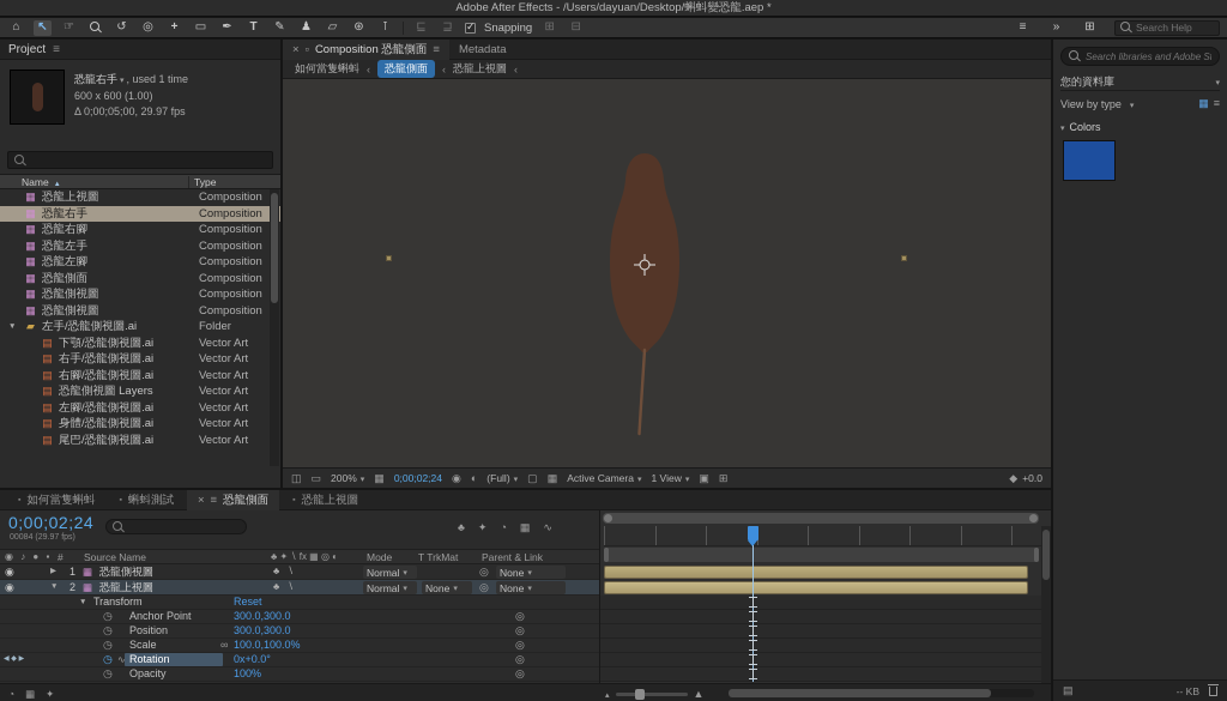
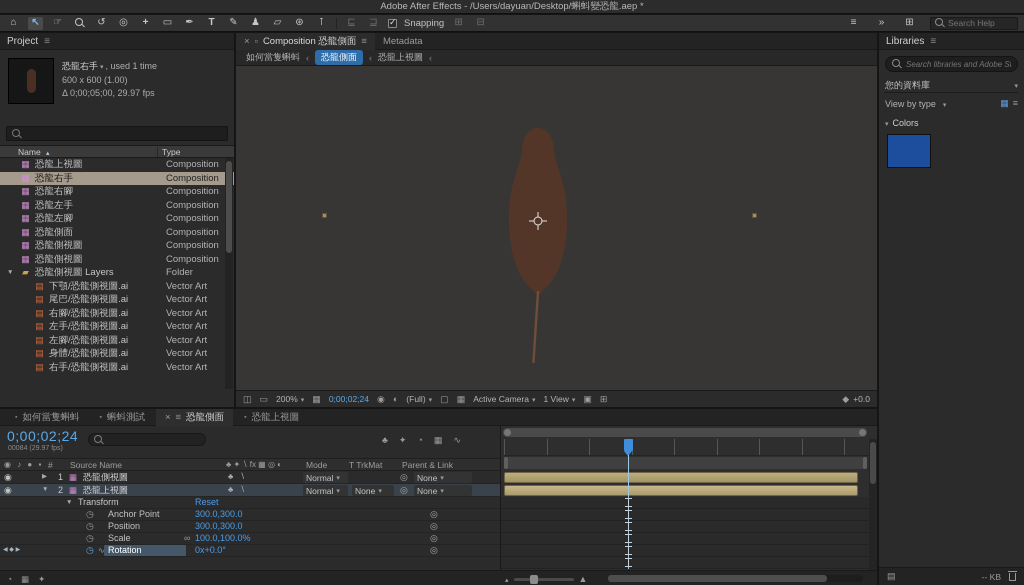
  Adobe After Effects - /Users/dayuan/Desktop/蝌蚪變恐龍.aep *
  Snapping
  Search Help
  Project
  恐龍右手 , used 1 time
  600 x 600 (1.00)
  Δ 0;00;05;00, 29.97 fps
  Name
  Type
  恐龍上視圖
  Composition
  恐龍右手
  Composition
  恐龍右腳
  Composition
  恐龍左手
  Composition
  恐龍左腳
  Composition
  恐龍側面
  Composition
  恐龍側視圖
  Composition
  恐龍側視圖
  Composition
- 左手/恐龍側視圖.ai
+ 恐龍側視圖 Layers
  Folder
  下顎/恐龍側視圖.ai
  Vector Art
- 右手/恐龍側視圖.ai
+ 尾巴/恐龍側視圖.ai
  Vector Art
  右腳/恐龍側視圖.ai
  Vector Art
- 恐龍側視圖 Layers
+ 左手/恐龍側視圖.ai
  Vector Art
  左腳/恐龍側視圖.ai
  Vector Art
  身體/恐龍側視圖.ai
  Vector Art
- 尾巴/恐龍側視圖.ai
+ 右手/恐龍側視圖.ai
  Vector Art
  Composition 恐龍側面
  Metadata
  如何當隻蝌蚪
  恐龍側面
  恐龍上視圖
  200%
  0;00;02;24
  (Full)
  Active Camera
  1 View
  +0.0
+ Libraries
  Search libraries and Adobe S
  您的資料庫
  View by type
  Colors
  -- KB
  如何當隻蝌蚪
  蝌蚪測試
  恐龍側面
  恐龍上視圖
  0;00;02;24
  #
  Source Name
  Mode
  T TrkMat
  Parent & Link
  1
  恐龍側視圖
  Normal
  None
  2
  恐龍上視圖
  Normal
  None
  None
  Transform
  Reset
  Anchor Point
  300.0,300.0
  Position
  300.0,300.0
  Scale
  100.0,100.0%
  Rotation
  0x+0.0°
- Opacity
- 100%
